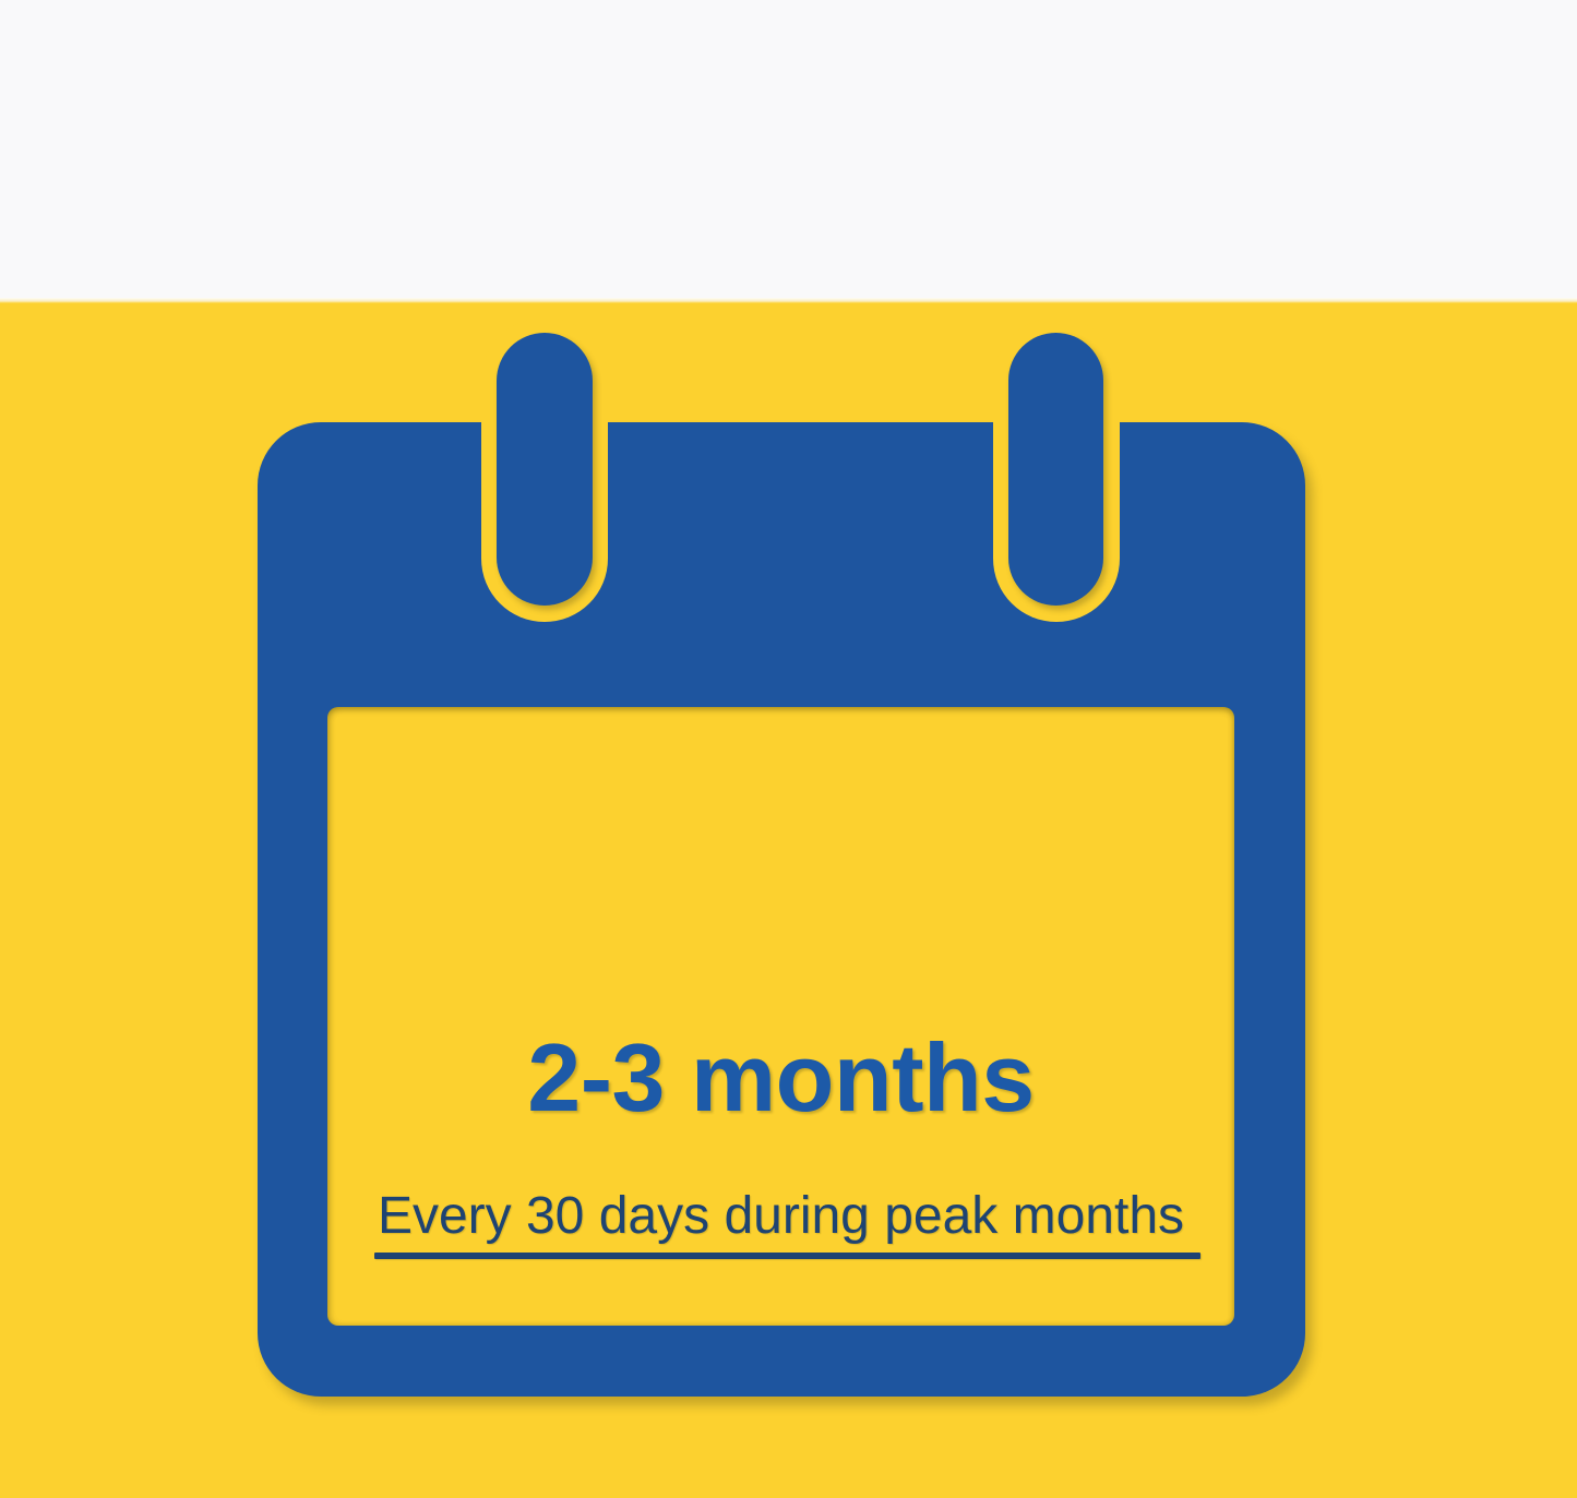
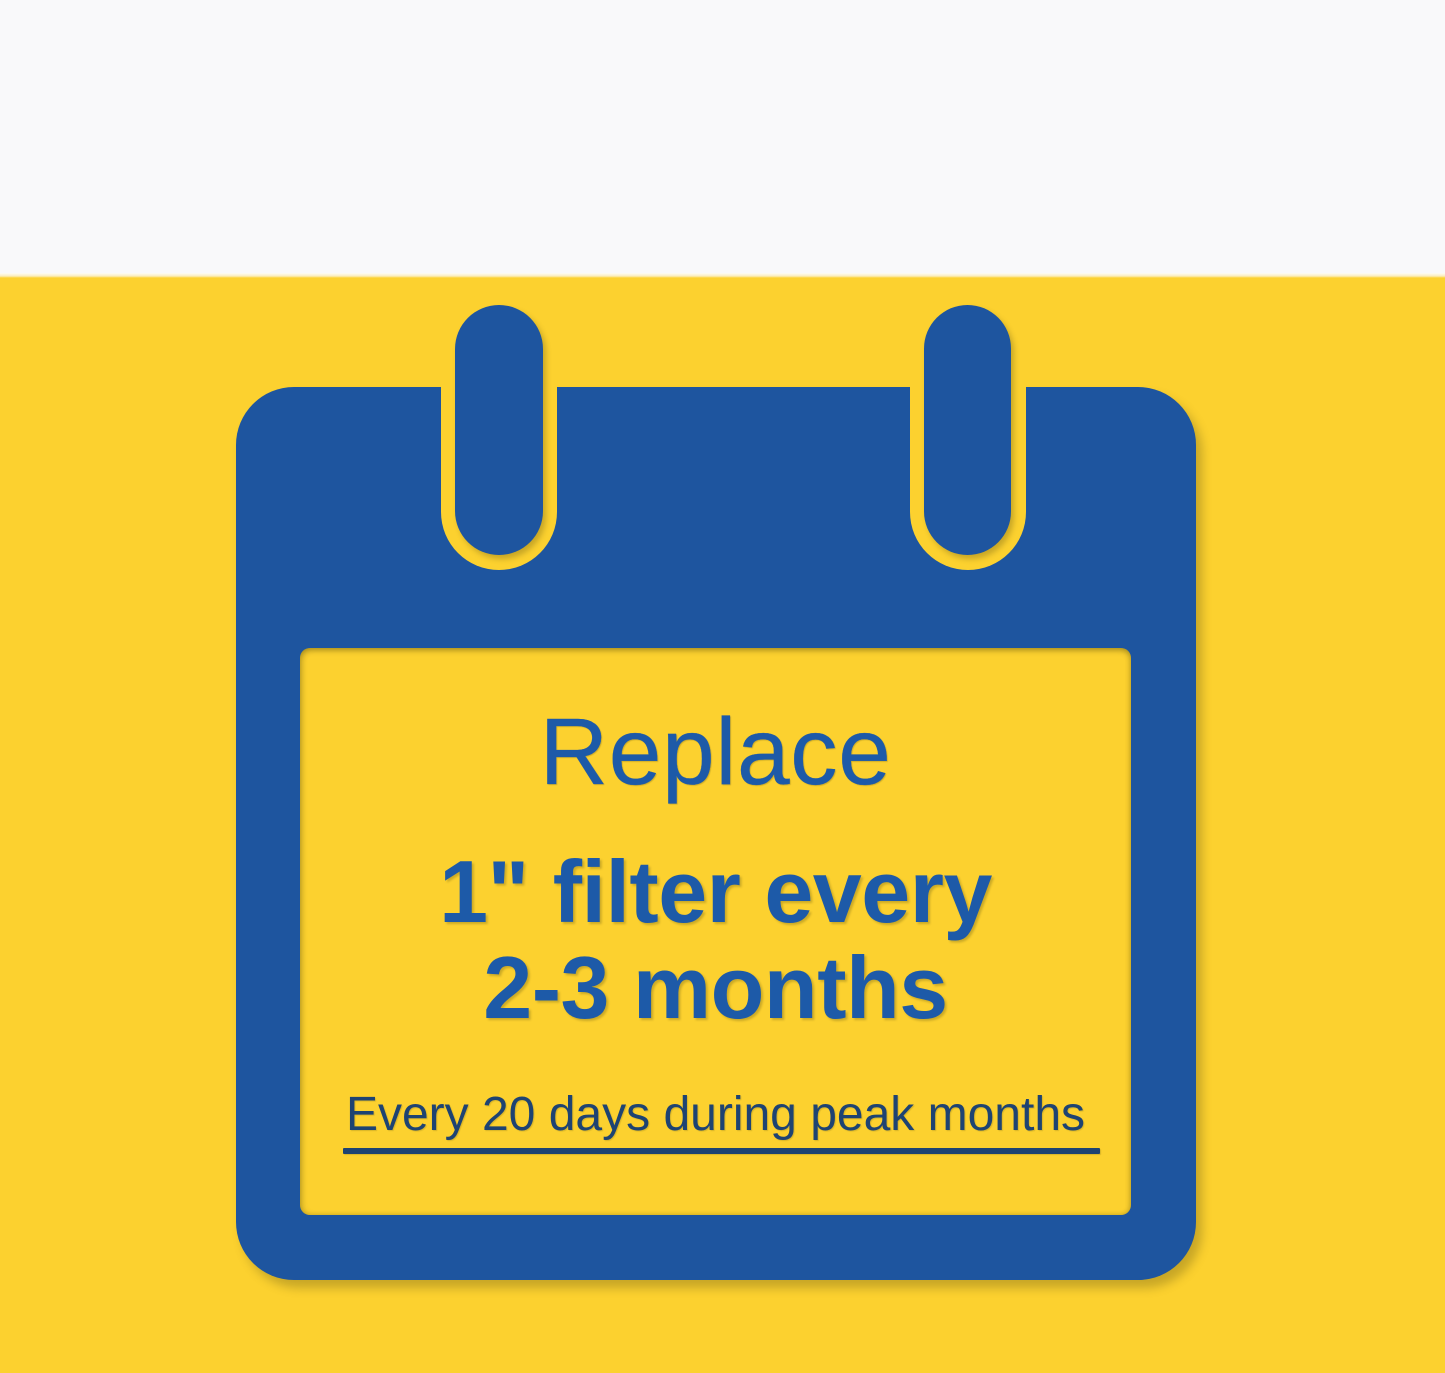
+ Replace
+ 1" filter every
  2-3 months
- Every 30 days during peak months
+ Every 20 days during peak months
